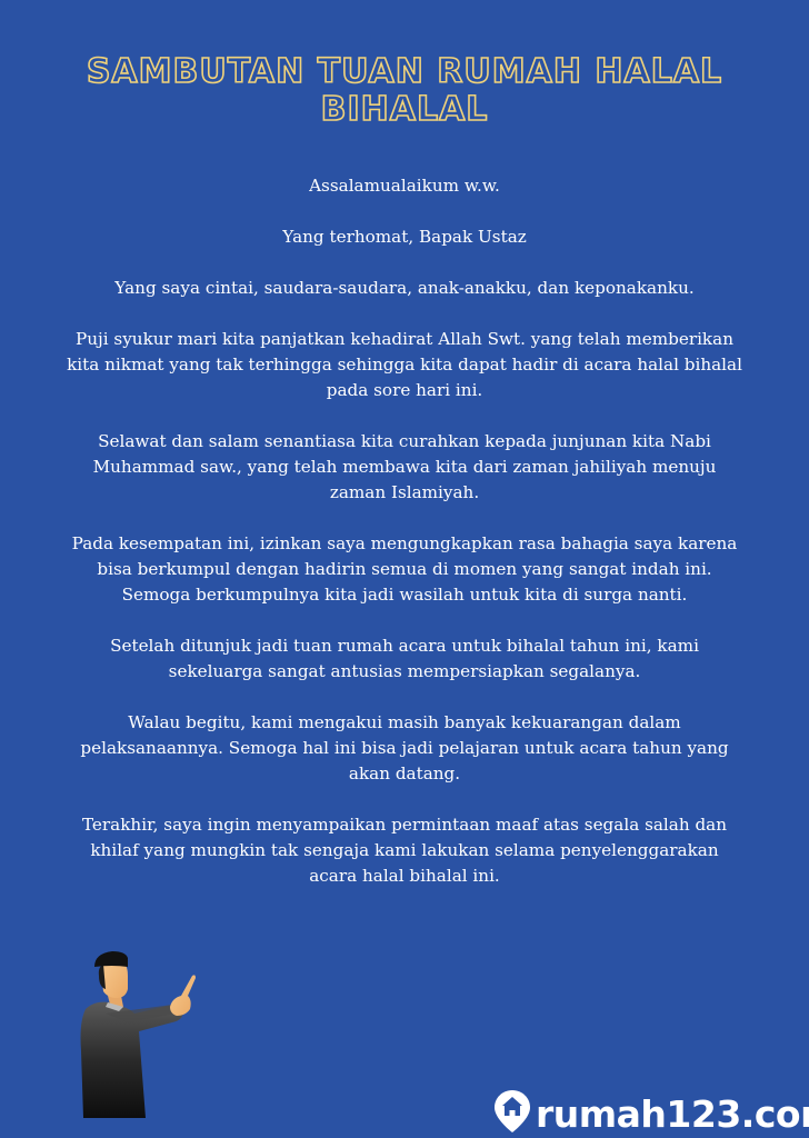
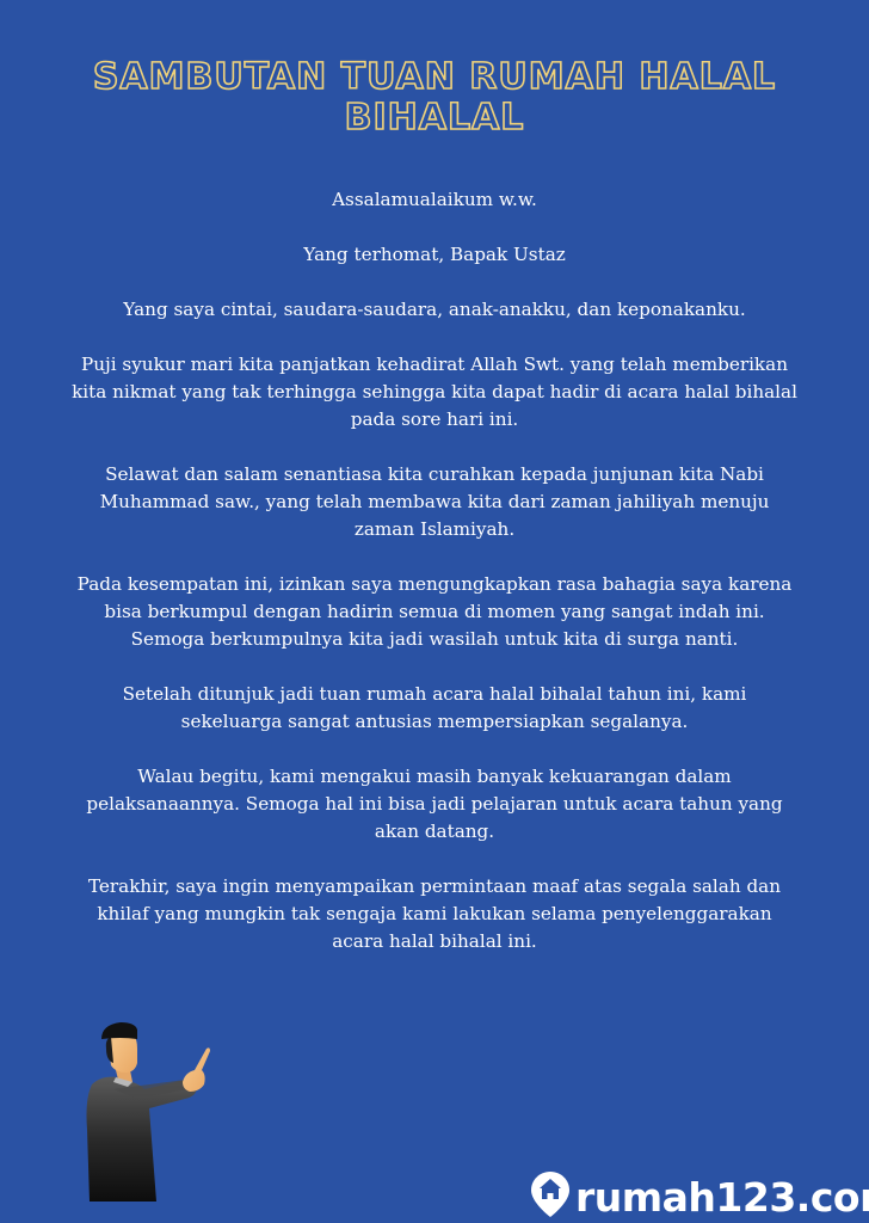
  SAMBUTAN TUAN RUMAH HALAL
  BIHALAL
  Assalamualaikum w.w.
  Yang terhomat, Bapak Ustaz
  Yang saya cintai, saudara-saudara, anak-anakku, dan keponakanku.
  Puji syukur mari kita panjatkan kehadirat Allah Swt. yang telah memberikan kita nikmat yang tak terhingga sehingga kita dapat hadir di acara halal bihalal pada sore hari ini.
  Selawat dan salam senantiasa kita curahkan kepada junjunan kita Nabi Muhammad saw., yang telah membawa kita dari zaman jahiliyah menuju zaman Islamiyah.
  Pada kesempatan ini, izinkan saya mengungkapkan rasa bahagia saya karena bisa berkumpul dengan hadirin semua di momen yang sangat indah ini. Semoga berkumpulnya kita jadi wasilah untuk kita di surga nanti.
- Setelah ditunjuk jadi tuan rumah acara untuk bihalal tahun ini, kami sekeluarga sangat antusias mempersiapkan segalanya.
+ Setelah ditunjuk jadi tuan rumah acara halal bihalal tahun ini, kami sekeluarga sangat antusias mempersiapkan segalanya.
  Walau begitu, kami mengakui masih banyak kekuarangan dalam pelaksanaannya. Semoga hal ini bisa jadi pelajaran untuk acara tahun yang akan datang.
  Terakhir, saya ingin menyampaikan permintaan maaf atas segala salah dan khilaf yang mungkin tak sengaja kami lakukan selama penyelenggarakan acara halal bihalal ini.
  rumah123.co
